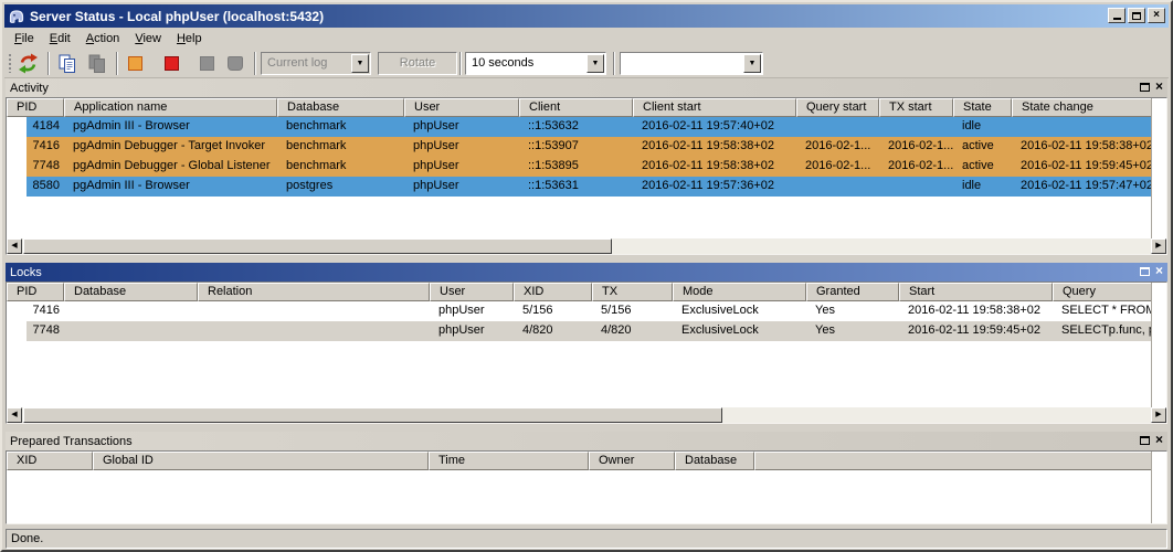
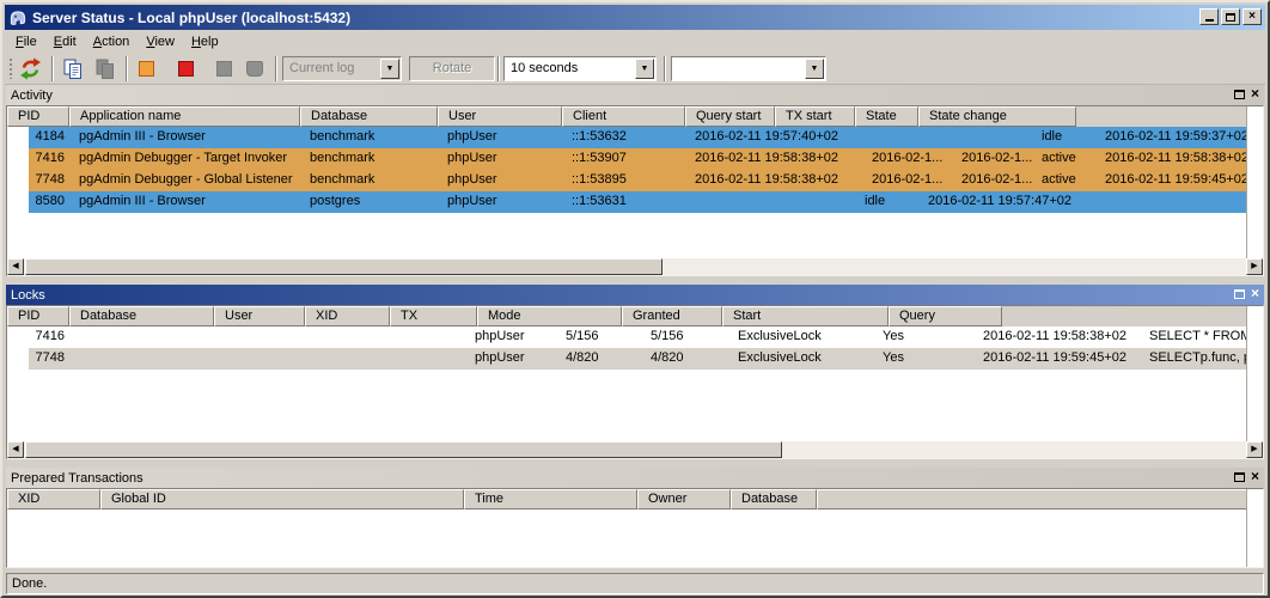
  Server Status - Local phpUser (localhost:5432)
  ×
  File
  Edit
  Action
  View
  Help
  Current log
  Rotate
  10 seconds
  Activity
  ×
  PID
  Application name
  Database
  User
  Client
- Client start
  Query start
  TX start
  State
  State change
  4184
  pgAdmin III - Browser
  benchmark
  phpUser
  ::1:53632
  2016-02-11 19:57:40+02
  idle
+ 2016-02-11 19:59:37+02
  7416
  pgAdmin Debugger - Target Invoker
  benchmark
  phpUser
  ::1:53907
  2016-02-11 19:58:38+02
  2016-02-1...
  2016-02-1...
  active
  2016-02-11 19:58:38+02
  7748
  pgAdmin Debugger - Global Listener
  benchmark
  phpUser
  ::1:53895
  2016-02-11 19:58:38+02
  2016-02-1...
  2016-02-1...
  active
  2016-02-11 19:59:45+02
  8580
  pgAdmin III - Browser
  postgres
  phpUser
  ::1:53631
- 2016-02-11 19:57:36+02
  idle
  2016-02-11 19:57:47+02
  Locks
  ×
  PID
  Database
- Relation
  User
  XID
  TX
  Mode
  Granted
  Start
  Query
  7416
  phpUser
  5/156
  5/156
  ExclusiveLock
  Yes
  2016-02-11 19:58:38+02
  SELECT * FRO
  7748
  phpUser
  4/820
  4/820
  ExclusiveLock
  Yes
  2016-02-11 19:59:45+02
  SELECTp.func,
  Prepared Transactions
  ×
  XID
  Global ID
  Time
  Owner
  Database
  Done.
